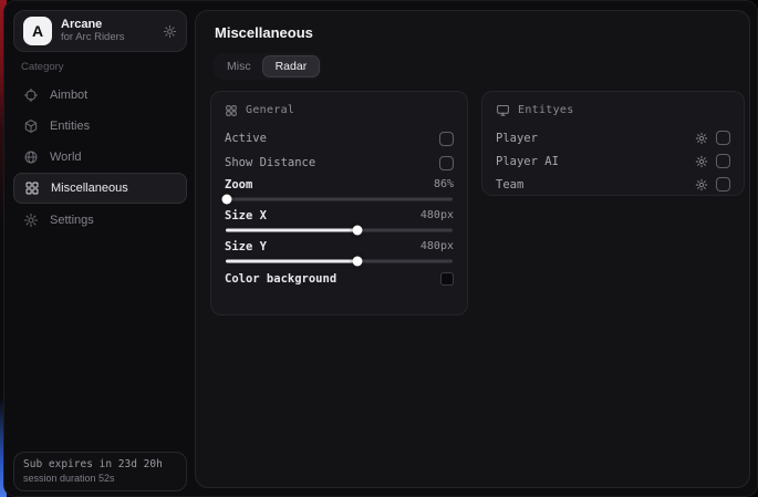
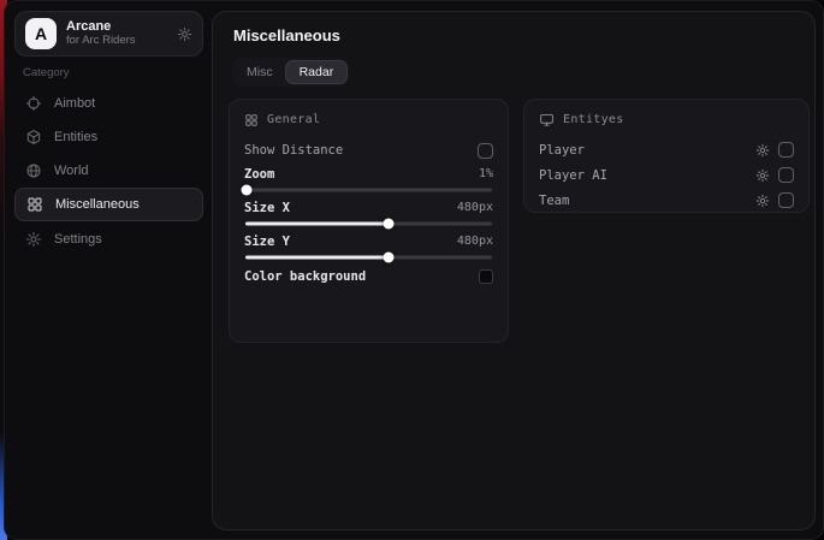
  A
  Arcane
  for Arc Riders
  Category
  Aimbot
  Entities
  World
  Miscellaneous
  Settings
- Sub expires in 23d 20h
- session duration 52s
  Miscellaneous
  Misc
  Radar
  General
- Active
  Show Distance
  Zoom
- 86%
+ 1%
  Size X
  480px
  Size Y
  480px
  Color background
  Entityes
  Player
  Player AI
  Team
